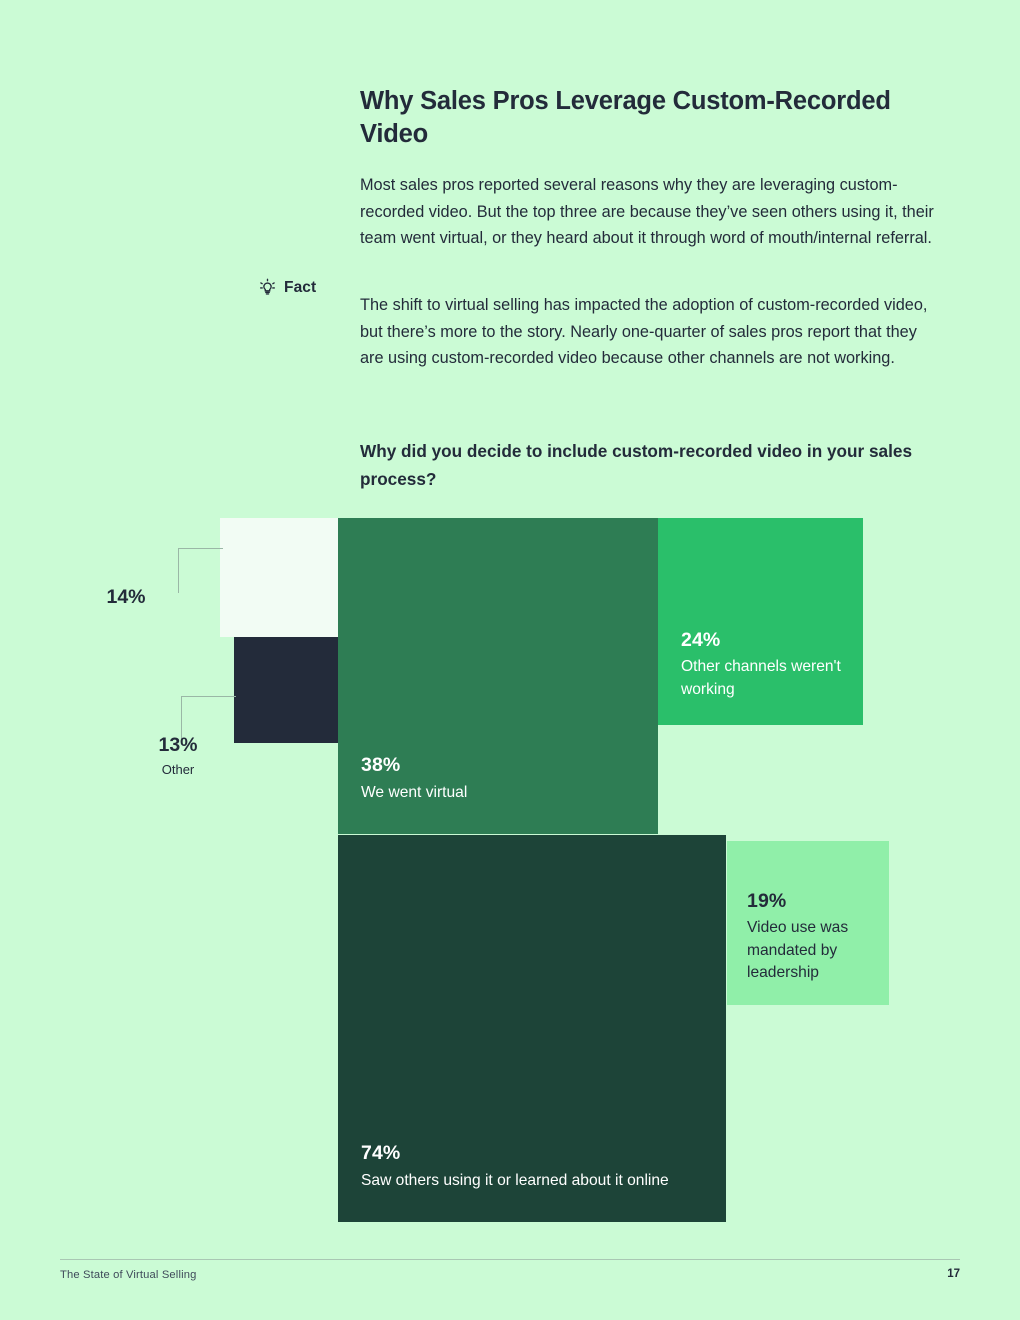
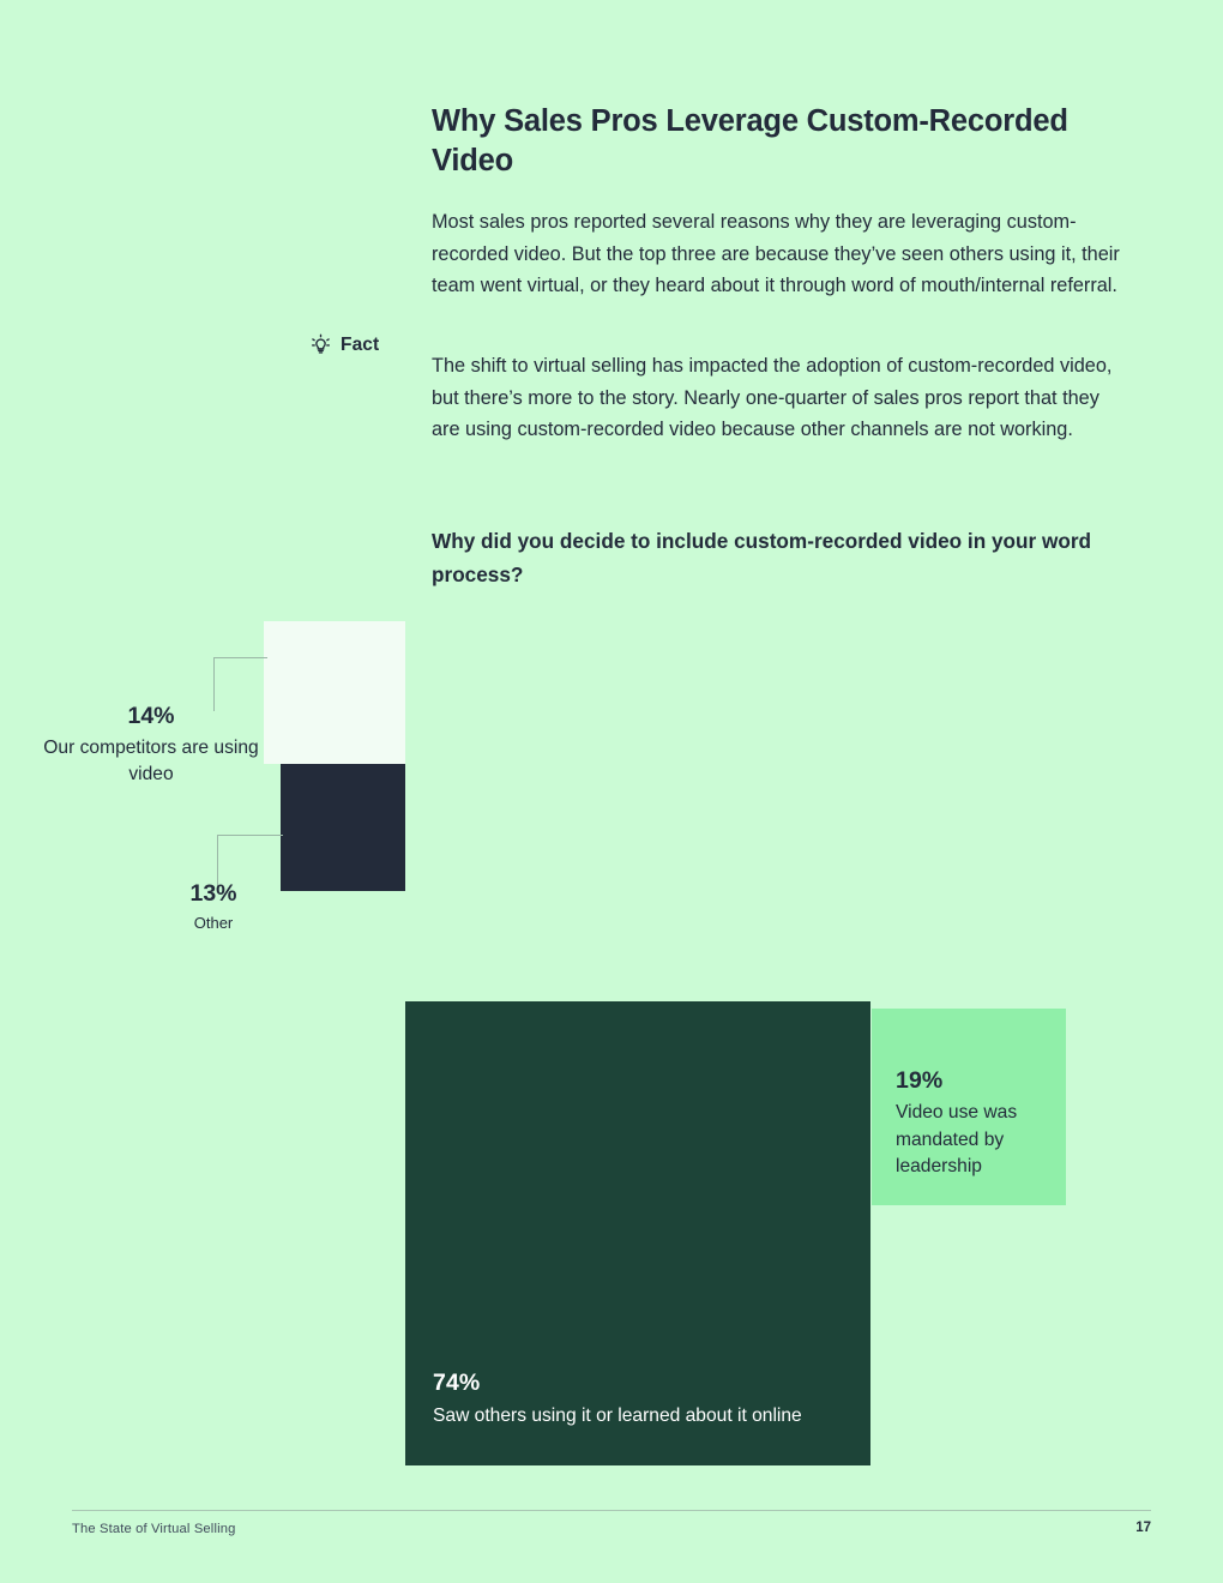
  Why Sales Pros Leverage Custom-Recorded Video
  Most sales pros reported several reasons why they are leveraging custom-recorded video. But the top three are because they’ve seen others using it, their team went virtual, or they heard about it through word of mouth/internal referral.
  Fact
  The shift to virtual selling has impacted the adoption of custom-recorded video, but there’s more to the story. Nearly one-quarter of sales pros report that they are using custom-recorded video because other channels are not working.
- Why did you decide to include custom-recorded video in your sales process?
+ Why did you decide to include custom-recorded video in your word process?
- 38%
- We went virtual
- 24%
- Other channels weren't working
  74%
  Saw others using it or learned about it online
  19%
  Video use was mandated by leadership
  14%
+ Our competitors are using video
  13%
  Other
  The State of Virtual Selling
  17
